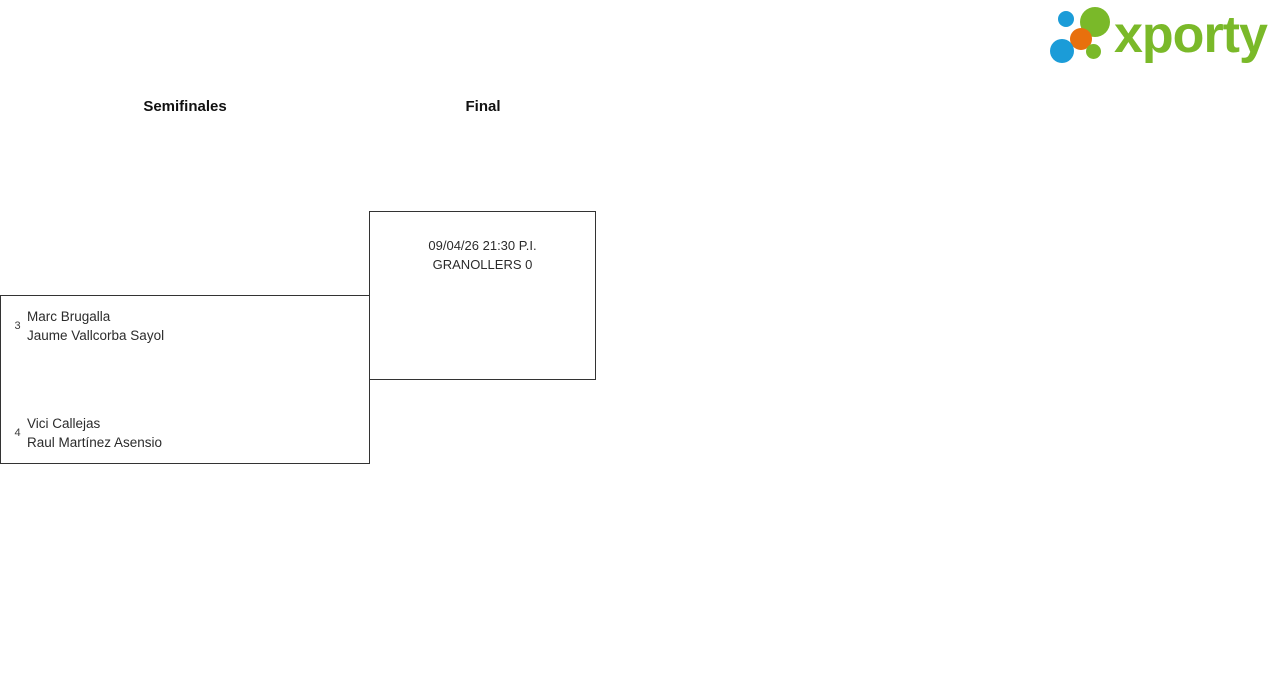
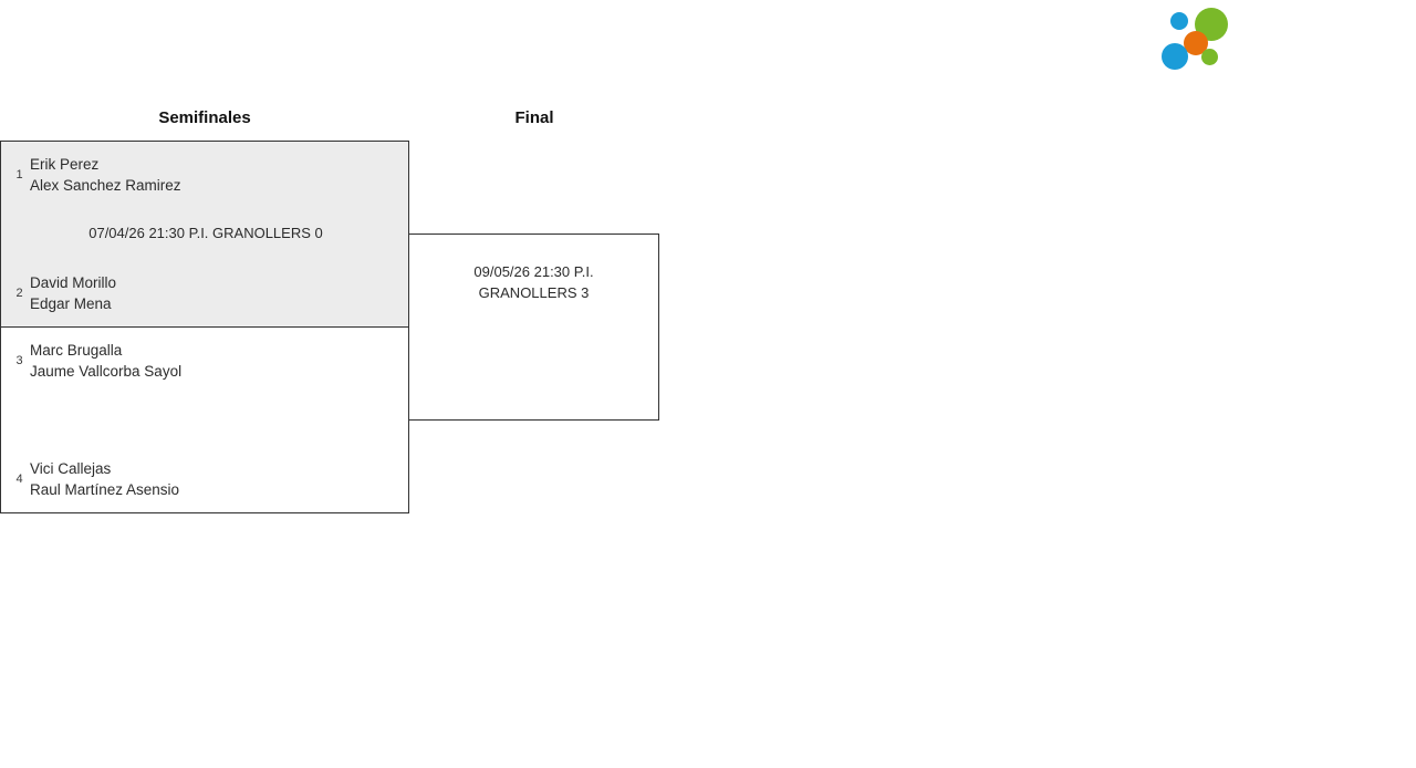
- xporty
  Semifinales
  Final
+ 1
+ Erik Perez
+ Alex Sanchez Ramirez
+ 07/04/26 21:30 P.I. GRANOLLERS 0
+ 2
+ David Morillo
+ Edgar Mena
  3
  Marc Brugalla
  Jaume Vallcorba Sayol
  4
  Vici Callejas
  Raul Martínez Asensio
- 09/04/26 21:30 P.I.
+ 09/05/26 21:30 P.I.
- GRANOLLERS 0
+ GRANOLLERS 3
